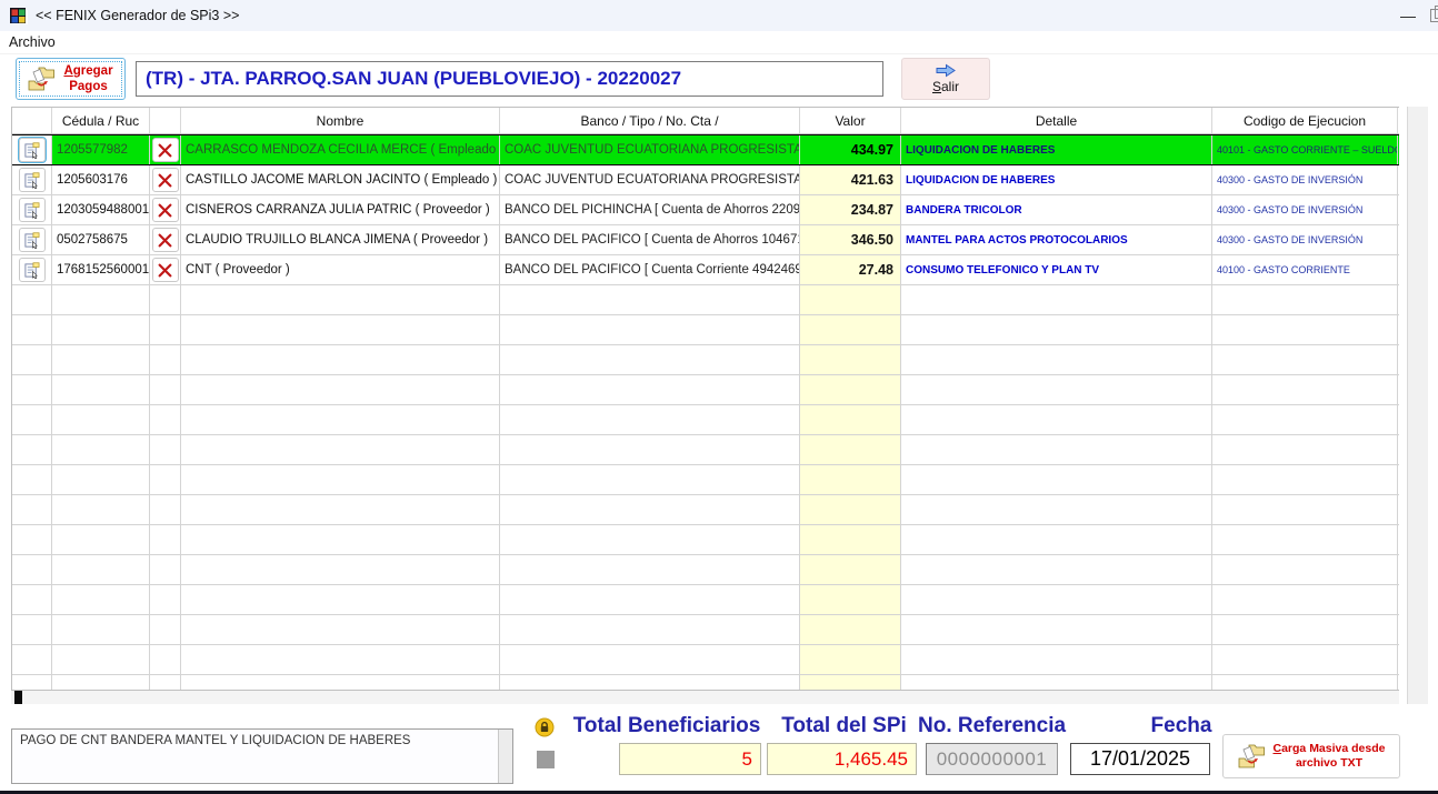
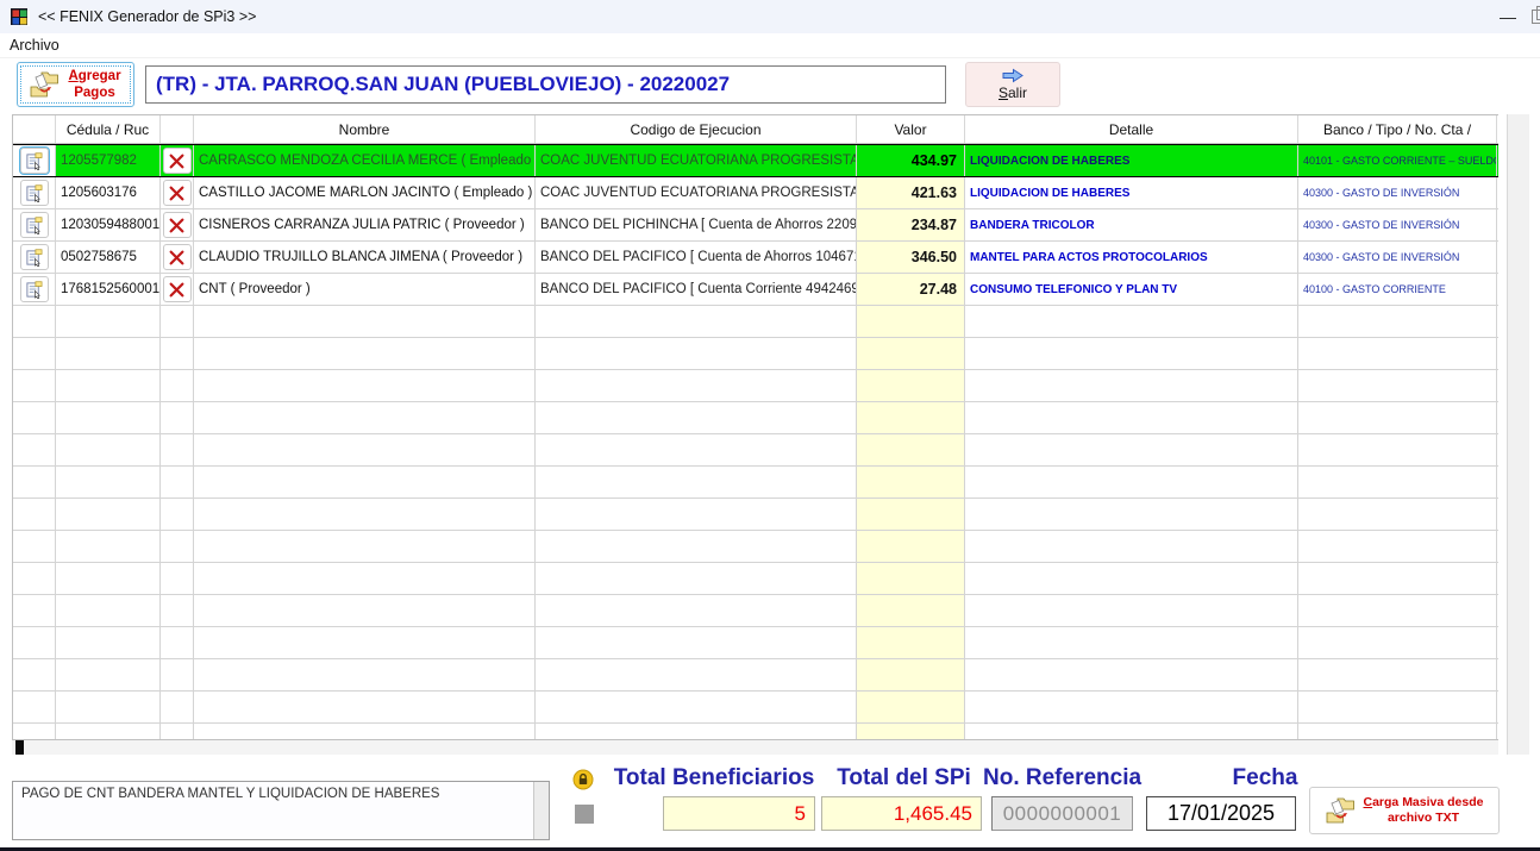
  << FENIX Generador de SPi3 >>
  —
  Archivo
  Agregar
  Pagos
  (TR) - JTA. PARROQ.SAN JUAN (PUEBLOVIEJO) - 20220027
  Salir
  Cédula / Ruc
  Nombre
- Banco / Tipo / No. Cta /
+ Codigo de Ejecucion
  Valor
  Detalle
- Codigo de Ejecucion
+ Banco / Tipo / No. Cta /
  1205577982
  CARRASCO MENDOZA CECILIA MERCE ( Empleado
  COAC JUVENTUD ECUATORIANA PROGRESISTA
  434.97
  LIQUIDACION DE HABERES
  40101 - GASTO CORRIENTE – SUELD
  1205603176
  CASTILLO JACOME MARLON JACINTO ( Empleado )
  COAC JUVENTUD ECUATORIANA PROGRESISTA
  421.63
  LIQUIDACION DE HABERES
  40300 - GASTO DE INVERSIÓN
  1203059488001
  CISNEROS CARRANZA JULIA PATRIC ( Proveedor )
  BANCO DEL PICHINCHA [ Cuenta de Ahorros 2209
  234.87
  BANDERA TRICOLOR
  40300 - GASTO DE INVERSIÓN
  0502758675
  CLAUDIO TRUJILLO BLANCA JIMENA ( Proveedor )
  BANCO DEL PACIFICO [ Cuenta de Ahorros 10467
  346.50
  MANTEL PARA ACTOS PROTOCOLARIOS
  40300 - GASTO DE INVERSIÓN
  1768152560001
  CNT ( Proveedor )
  BANCO DEL PACIFICO [ Cuenta Corriente 4942469
  27.48
  CONSUMO TELEFONICO Y PLAN TV
  40100 - GASTO CORRIENTE
  PAGO DE CNT BANDERA MANTEL Y LIQUIDACION DE HABERES
  Total Beneficiarios
  Total del SPi
  No. Referencia
  Fecha
  5
  1,465.45
  0000000001
  17/01/2025
  Carga Masiva desde
  archivo TXT
